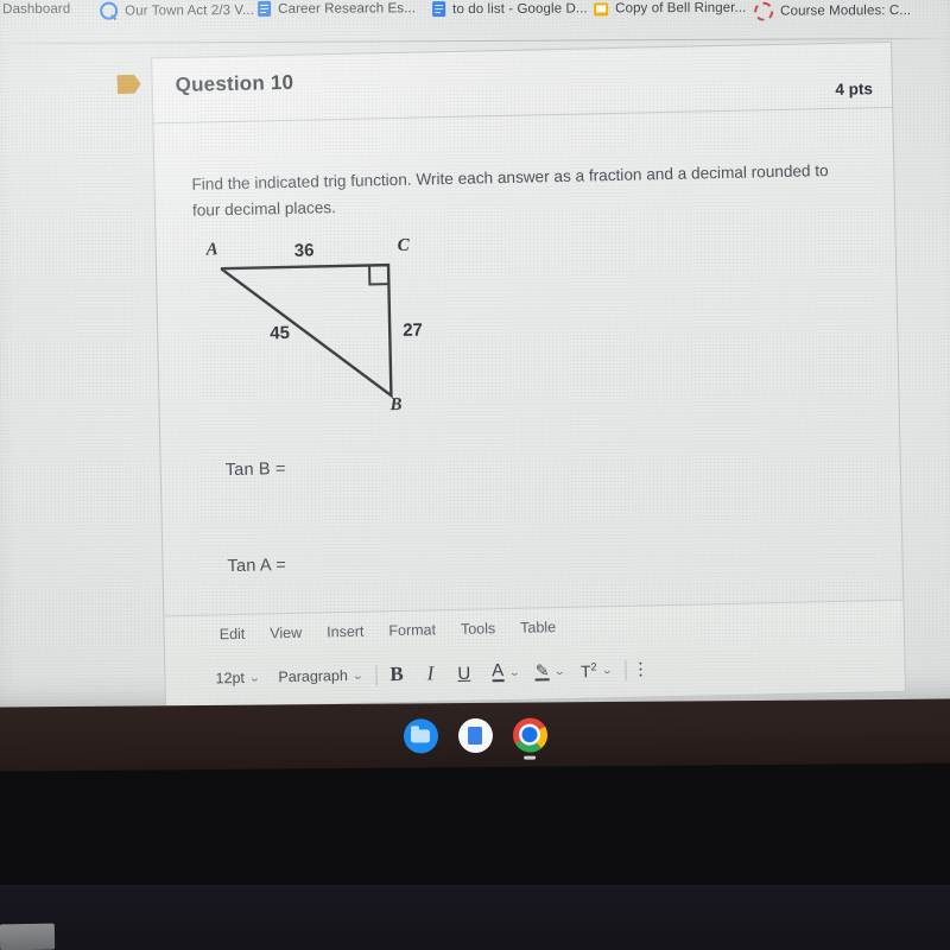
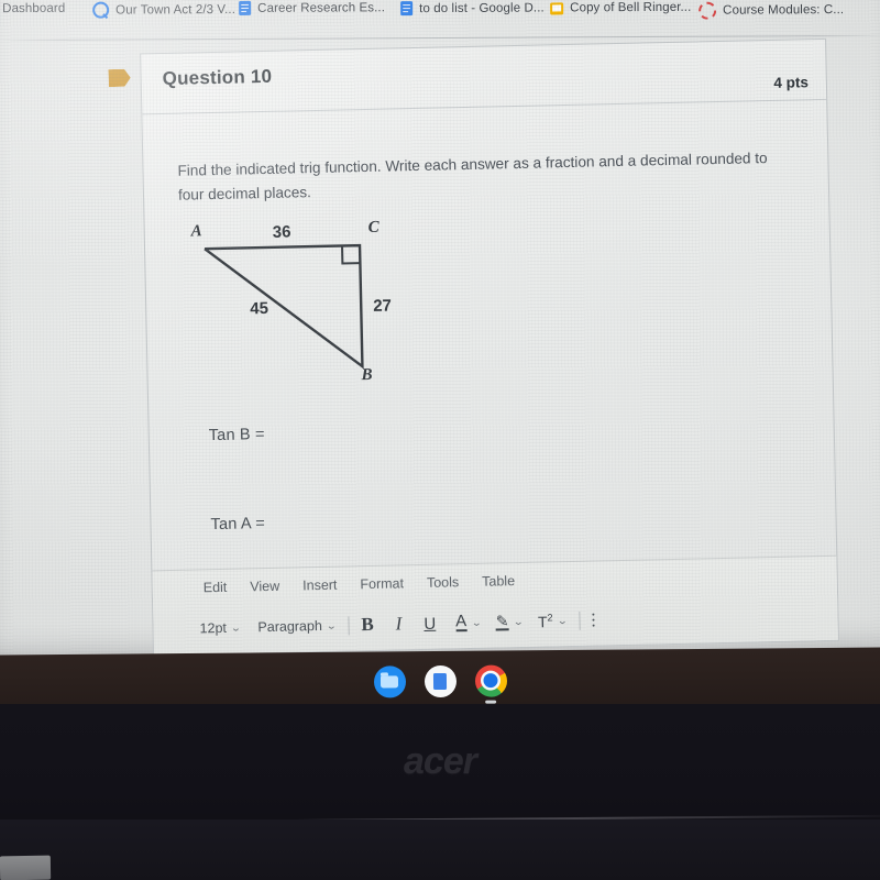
+ acer
